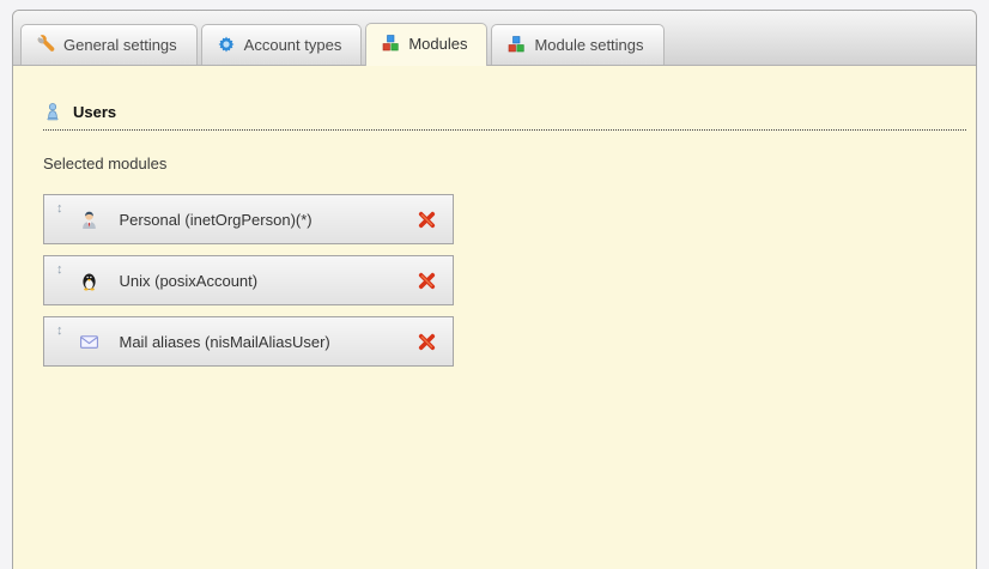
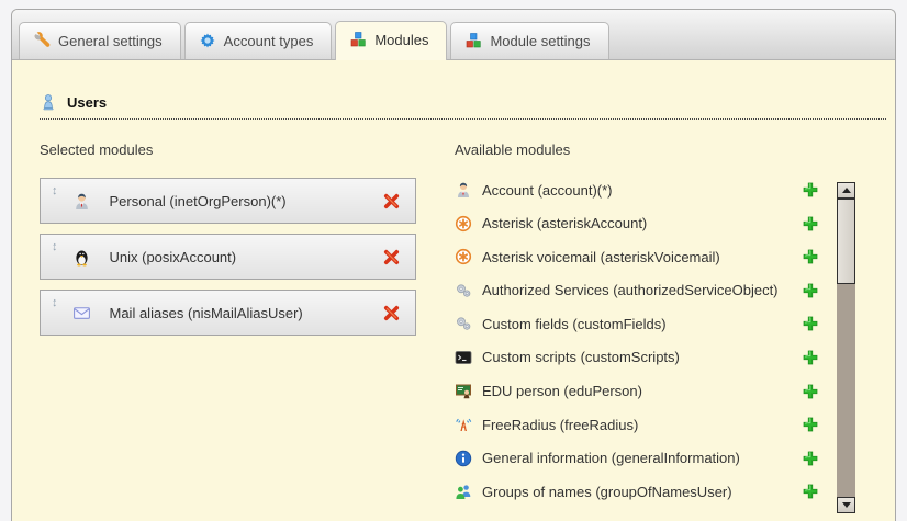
  General settings
  Account types
  Modules
  Module settings
  Users
  Selected modules
  ↕
  Personal (inetOrgPerson)(*)
  ↕
  Unix (posixAccount)
  ↕
  Mail aliases (nisMailAliasUser)
+ Available modules
+ Account (account)(*)
+ Asterisk (asteriskAccount)
+ Asterisk voicemail (asteriskVoicemail)
+ Authorized Services (authorizedServiceObject)
+ Custom fields (customFields)
+ Custom scripts (customScripts)
+ EDU person (eduPerson)
+ FreeRadius (freeRadius)
+ General information (generalInformation)
+ Groups of names (groupOfNamesUser)
